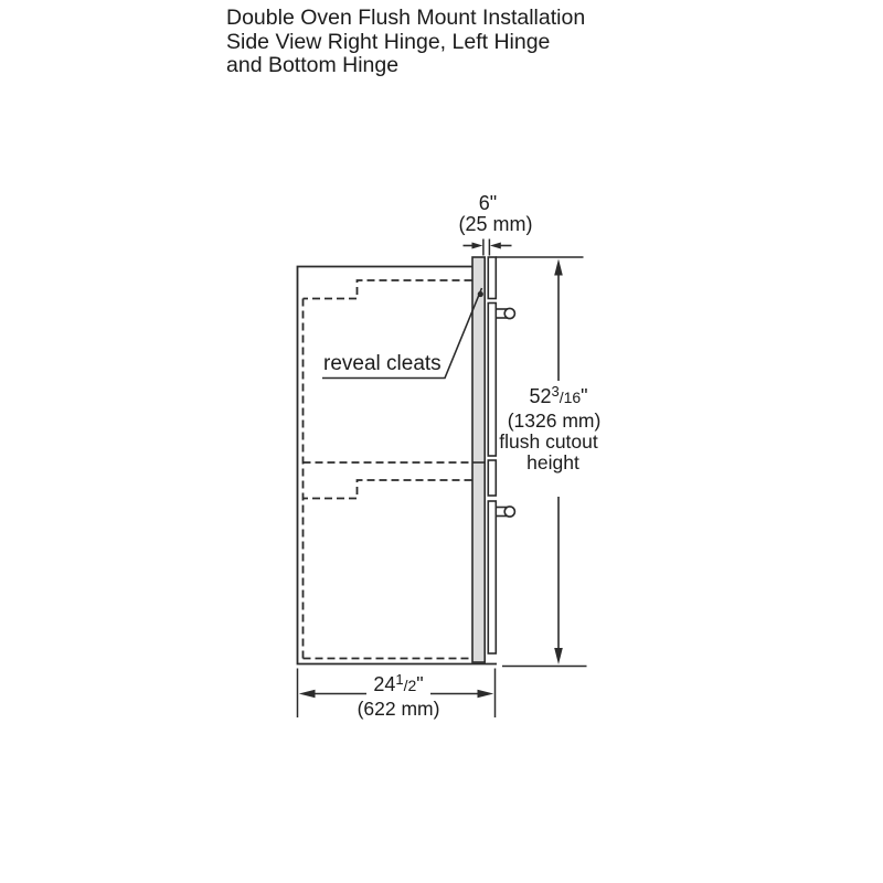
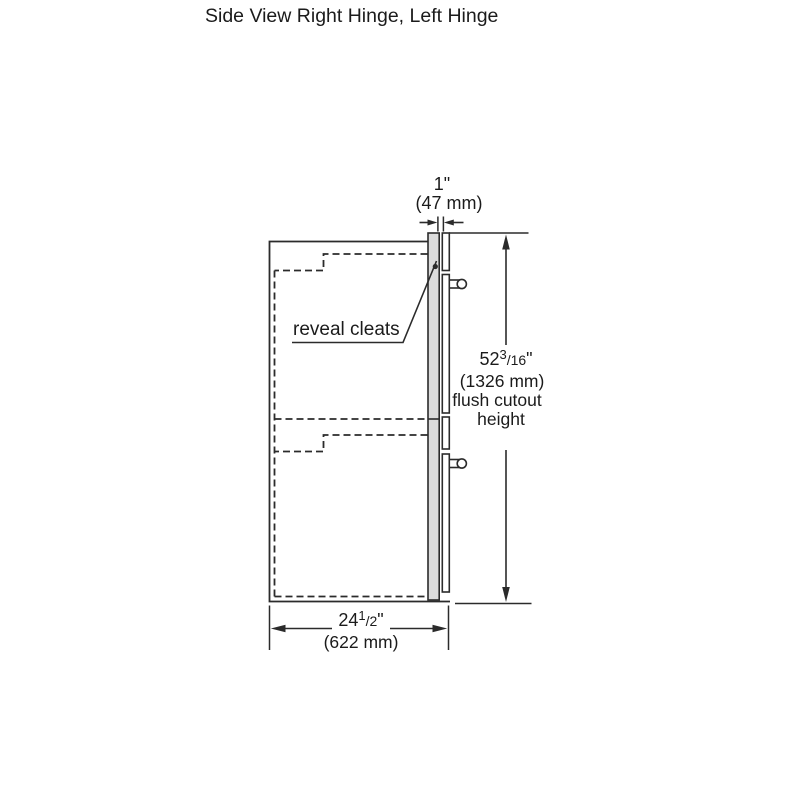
- Double Oven Flush Mount Installation
  Side View Right Hinge, Left Hinge
- and Bottom Hinge
  reveal cleats
- 6"
+ 1"
- (25 mm)
+ (47 mm)
  523/16"
  (1326 mm)
  flush cutout
  height
  241/2"
  (622 mm)
